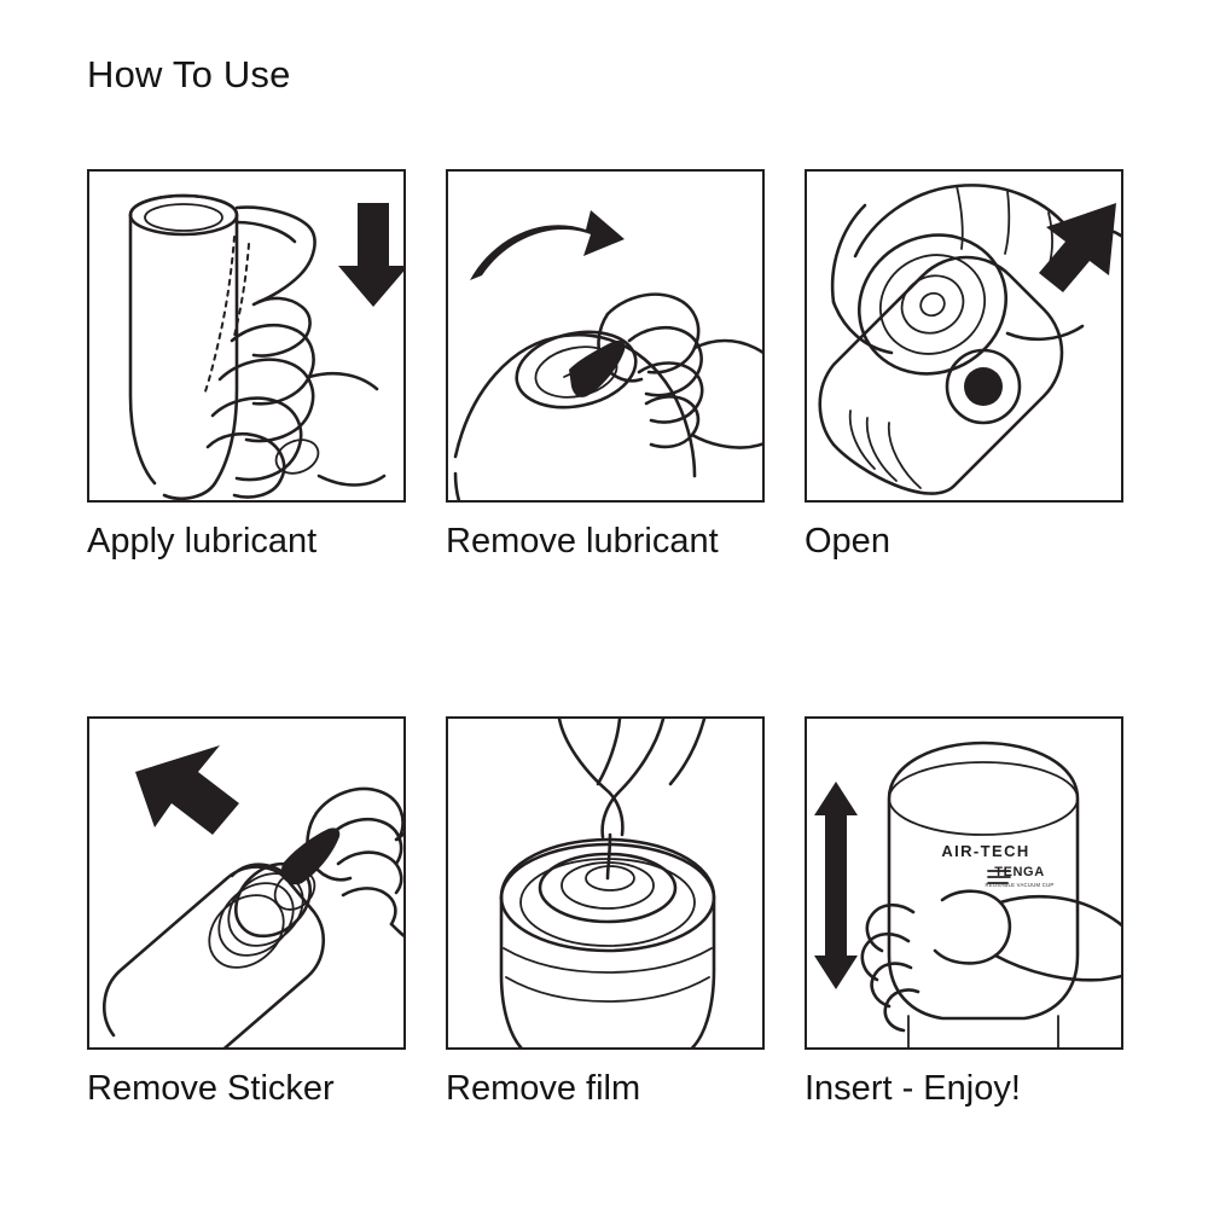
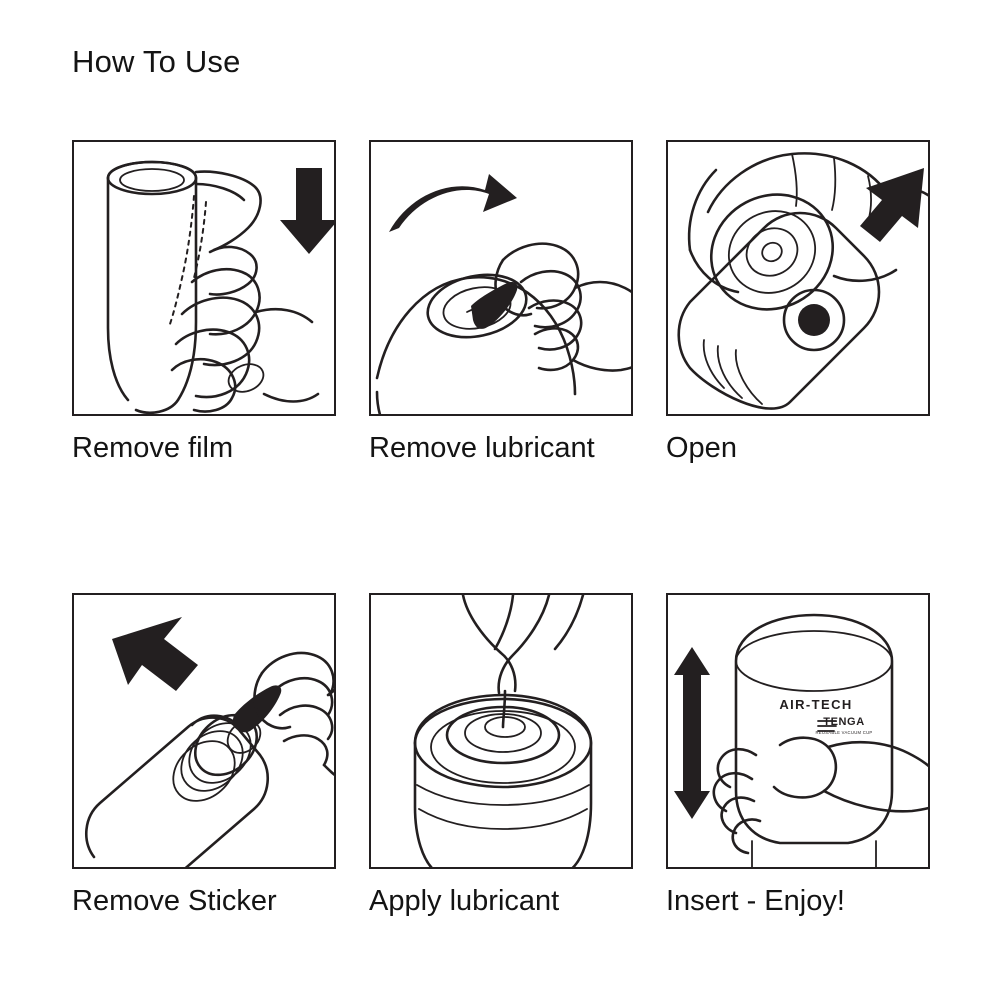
  How To Use
- Apply lubricant
+ Remove film
  Remove lubricant
  Open
  Remove Sticker
- Remove film
+ Apply lubricant
  AIR-TECH
  TENGA
  Insert - Enjoy!
